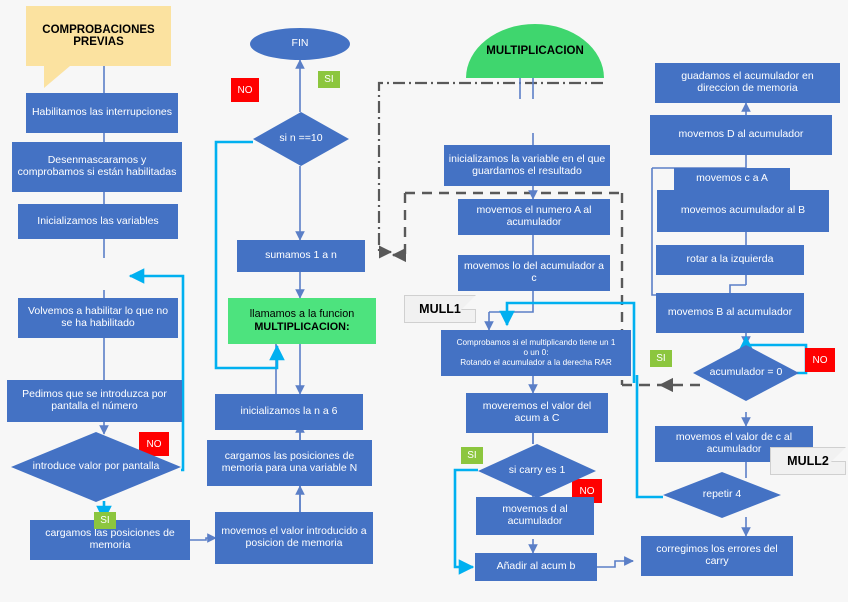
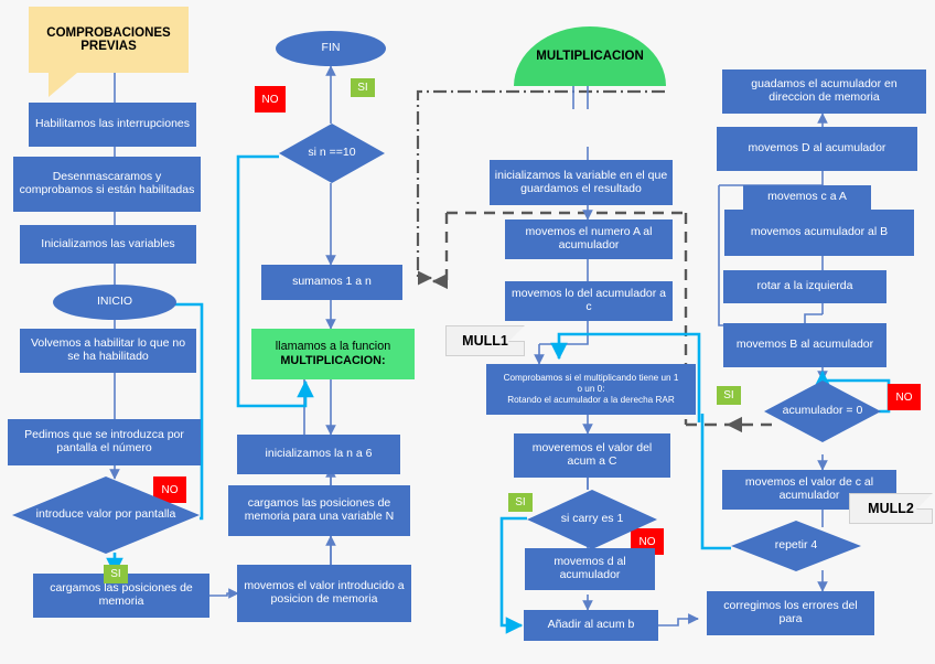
  COMPROBACIONES PREVIAS
  Habilitamos las interrupciones
  Desenmascaramos y comprobamos si están habilitadas
  Inicializamos las variables
+ INICIO
  Volvemos a habilitar lo que no se ha habilitado
  Pedimos que se introduzca por pantalla el número
  introduce valor por pantalla
  cargamos las posiciones de memoria
  NO
  SI
  FIN
  si n ==10
  NO
  SI
  sumamos 1 a n
  llamamos a la funcion
  MULTIPLICACION:
  inicializamos la n a 6
  cargamos las posiciones de memoria para una variable N
  movemos el valor introducido a posicion de memoria
  MULTIPLICACION
  inicializamos la variable en el que guardamos el resultado
  movemos el numero A al acumulador
  movemos lo del acumulador a c
  MULL1
  Comprobamos si el multiplicando tiene un 1
  o un 0:
  Rotando el acumulador a la derecha RAR
  moveremos el valor del acum a C
  si carry es 1
  SI
  NO
  movemos d al acumulador
  Añadir al acum b
  guadamos el acumulador en direccion de memoria
  movemos D al acumulador
  movemos c a A
  movemos acumulador al B
  rotar a la izquierda
  movemos B al acumulador
  acumulador = 0
  SI
  NO
  movemos el valor de c al acumulador
  MULL2
  repetir 4
- corregimos los errores del carry
+ corregimos los errores del para
